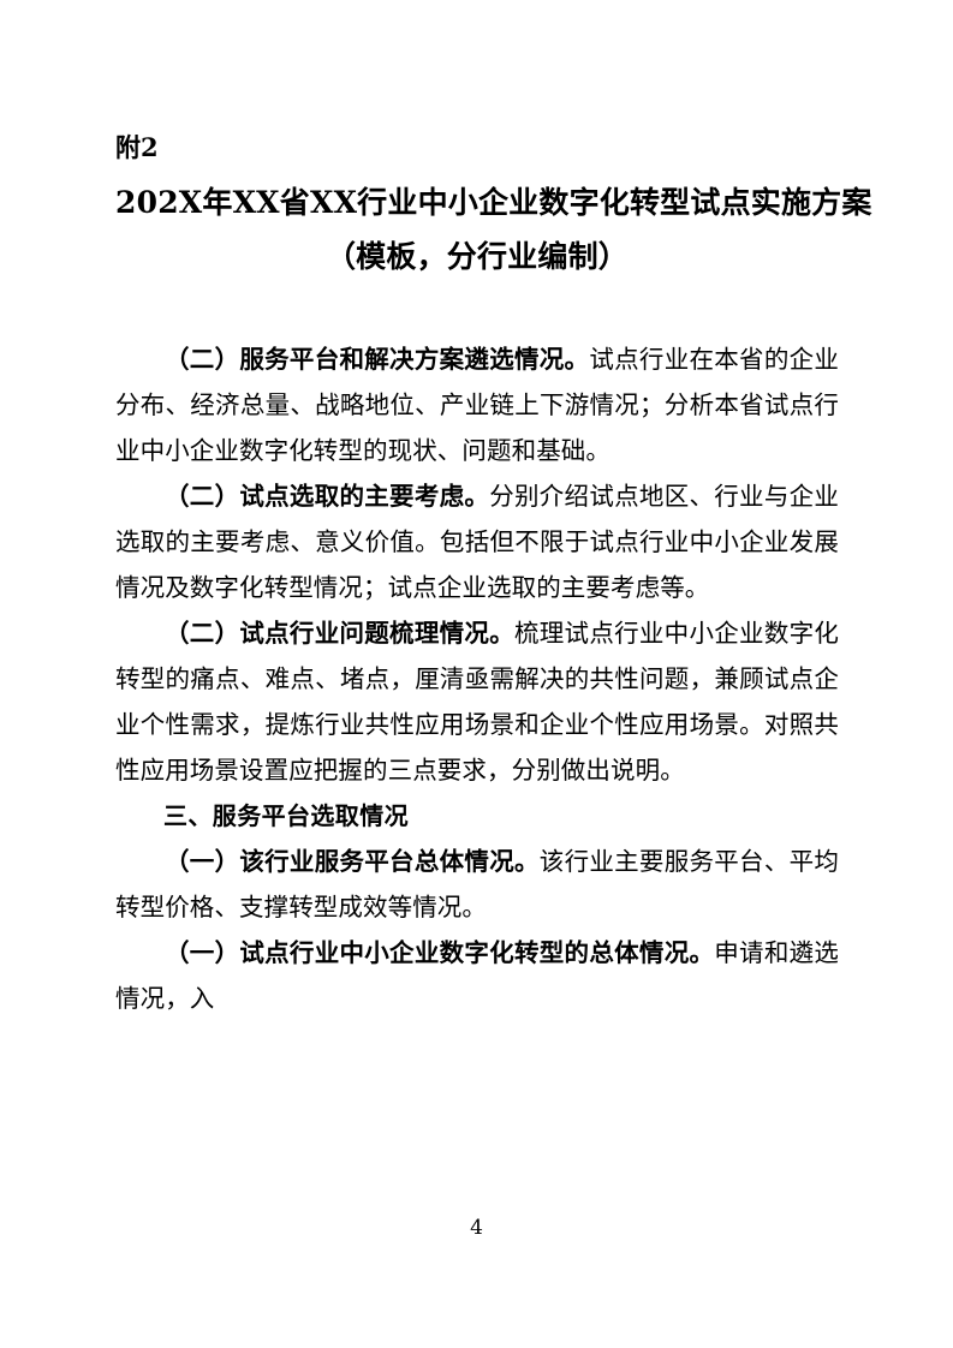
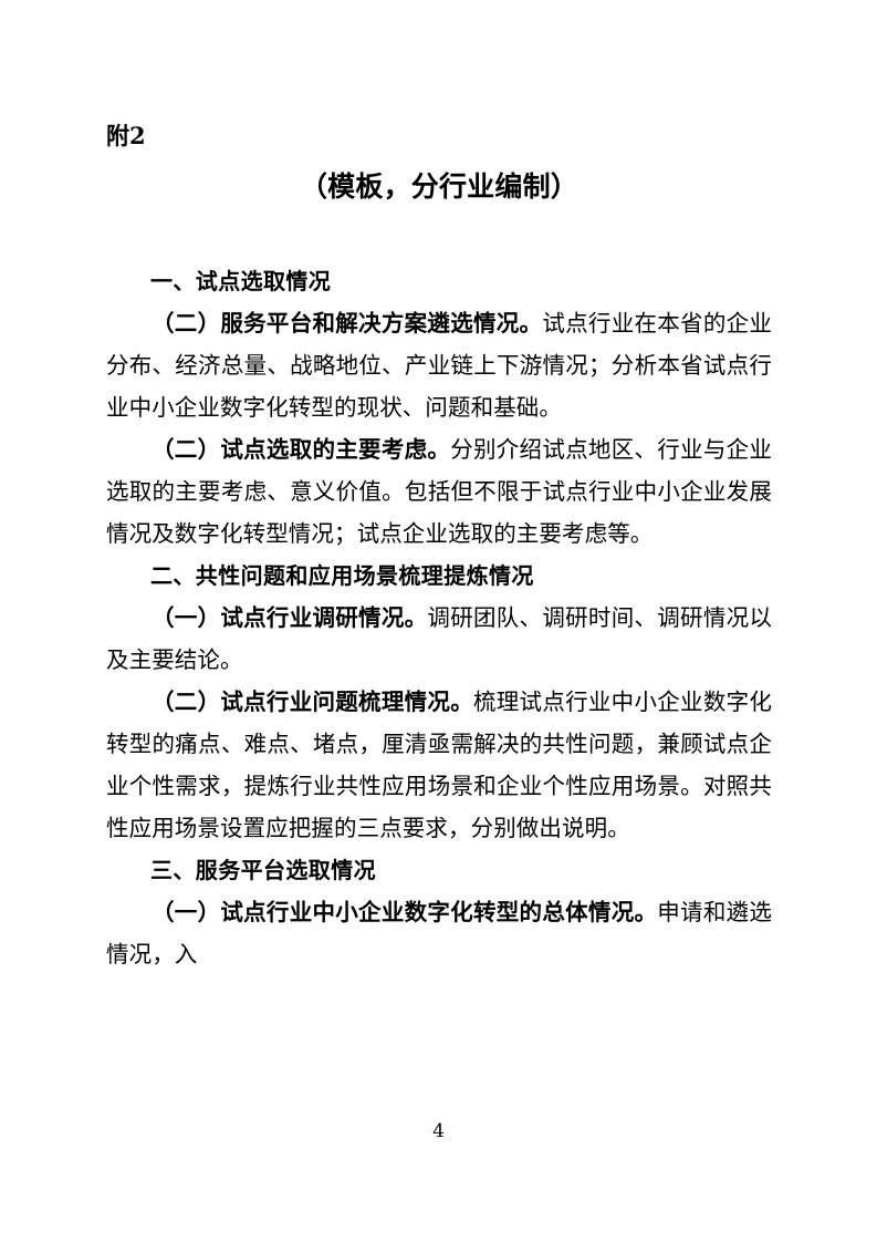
  附2
- 202X年XX省XX行业中小企业数字化转型试点实施方案
  （模板，分行业编制）
+ 一、试点选取情况
  （二）服务平台和解决方案遴选情况。试点行业在本省的企业分布、经济总量、战略地位、产业链上下游情况；分析本省试点行业中小企业数字化转型的现状、问题和基础。
  （二）试点选取的主要考虑。分别介绍试点地区、行业与企业选取的主要考虑、意义价值。包括但不限于试点行业中小企业发展情况及数字化转型情况；试点企业选取的主要考虑等。
+ 二、共性问题和应用场景梳理提炼情况
+ （一）试点行业调研情况。调研团队、调研时间、调研情况以及主要结论。
  （二）试点行业问题梳理情况。梳理试点行业中小企业数字化转型的痛点、难点、堵点，厘清亟需解决的共性问题，兼顾试点企业个性需求，提炼行业共性应用场景和企业个性应用场景。对照共性应用场景设置应把握的三点要求，分别做出说明。
  三、服务平台选取情况
- （一）该行业服务平台总体情况。该行业主要服务平台、平均转型价格、支撑转型成效等情况。
  （一）试点行业中小企业数字化转型的总体情况。申请和遴选情况，入
  4
